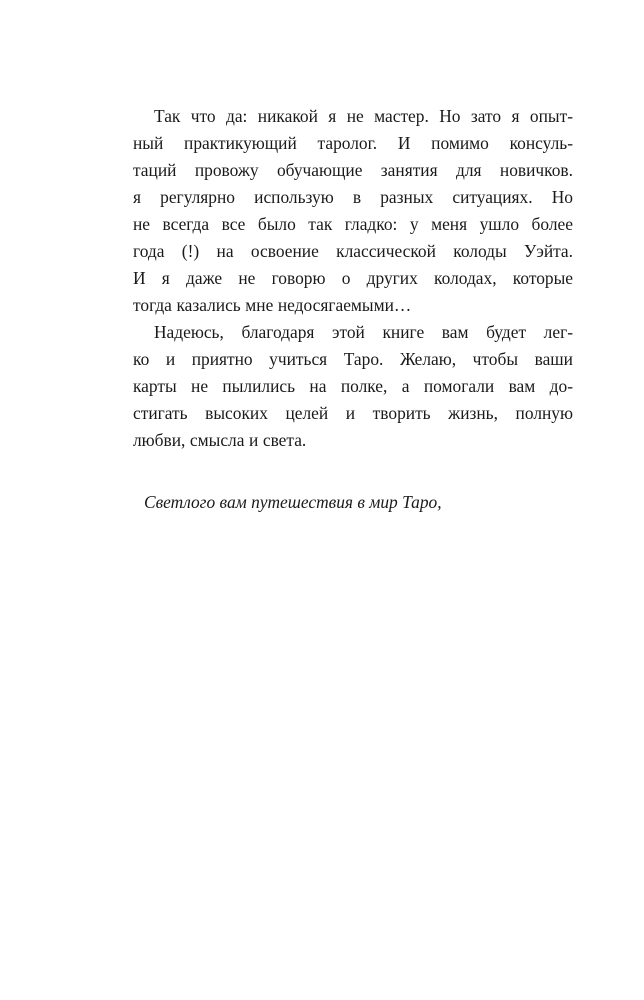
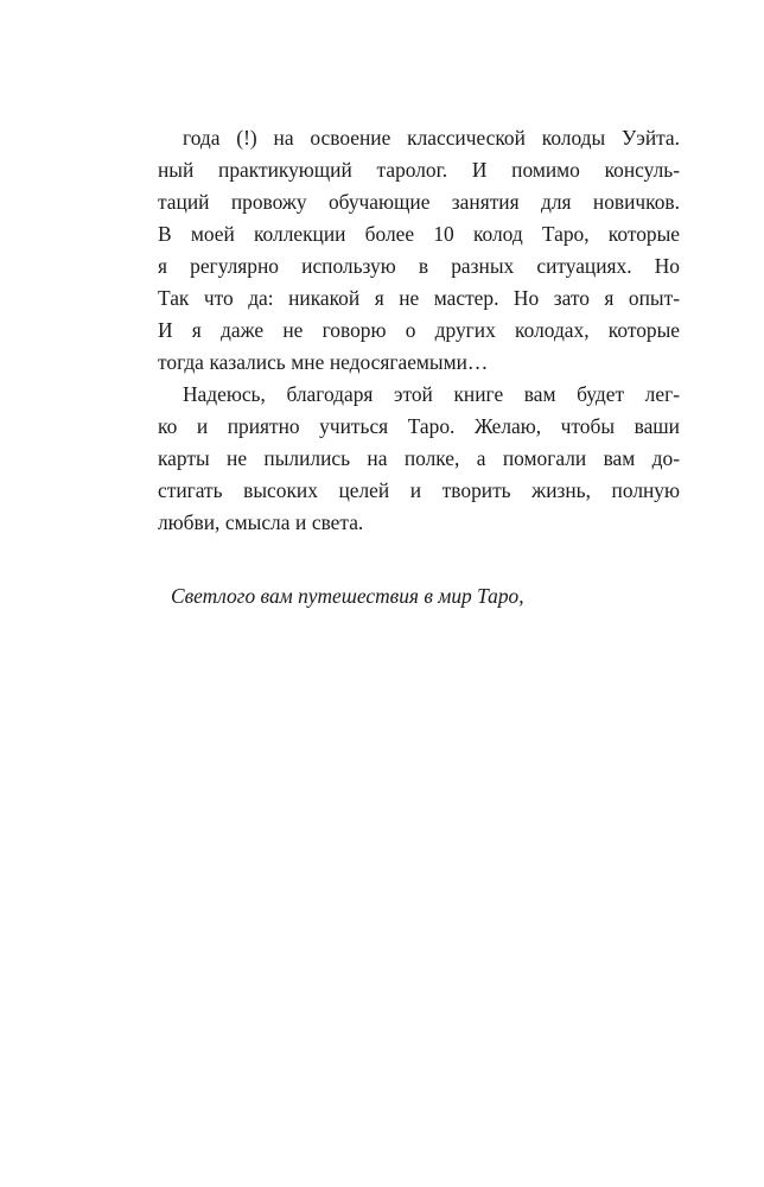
- Так что да: никакой я не мастер. Но зато я опыт-
+ года (!) на освоение классической колоды Уэйта.
  ный практикующий таролог. И помимо консуль-
  таций провожу обучающие занятия для новичков.
+ В моей коллекции более 10 колод Таро, которые
  я регулярно использую в разных ситуациях. Но
- не всегда все было так гладко: у меня ушло более
- года (!) на освоение классической колоды Уэйта.
+ Так что да: никакой я не мастер. Но зато я опыт-
  И я даже не говорю о других колодах, которые
  тогда казались мне недосягаемыми…
  Надеюсь, благодаря этой книге вам будет лег-
  ко и приятно учиться Таро. Желаю, чтобы ваши
  карты не пылились на полке, а помогали вам до-
  стигать высоких целей и творить жизнь, полную
  любви, смысла и света.
  Светлого вам путешествия в мир Таро,
